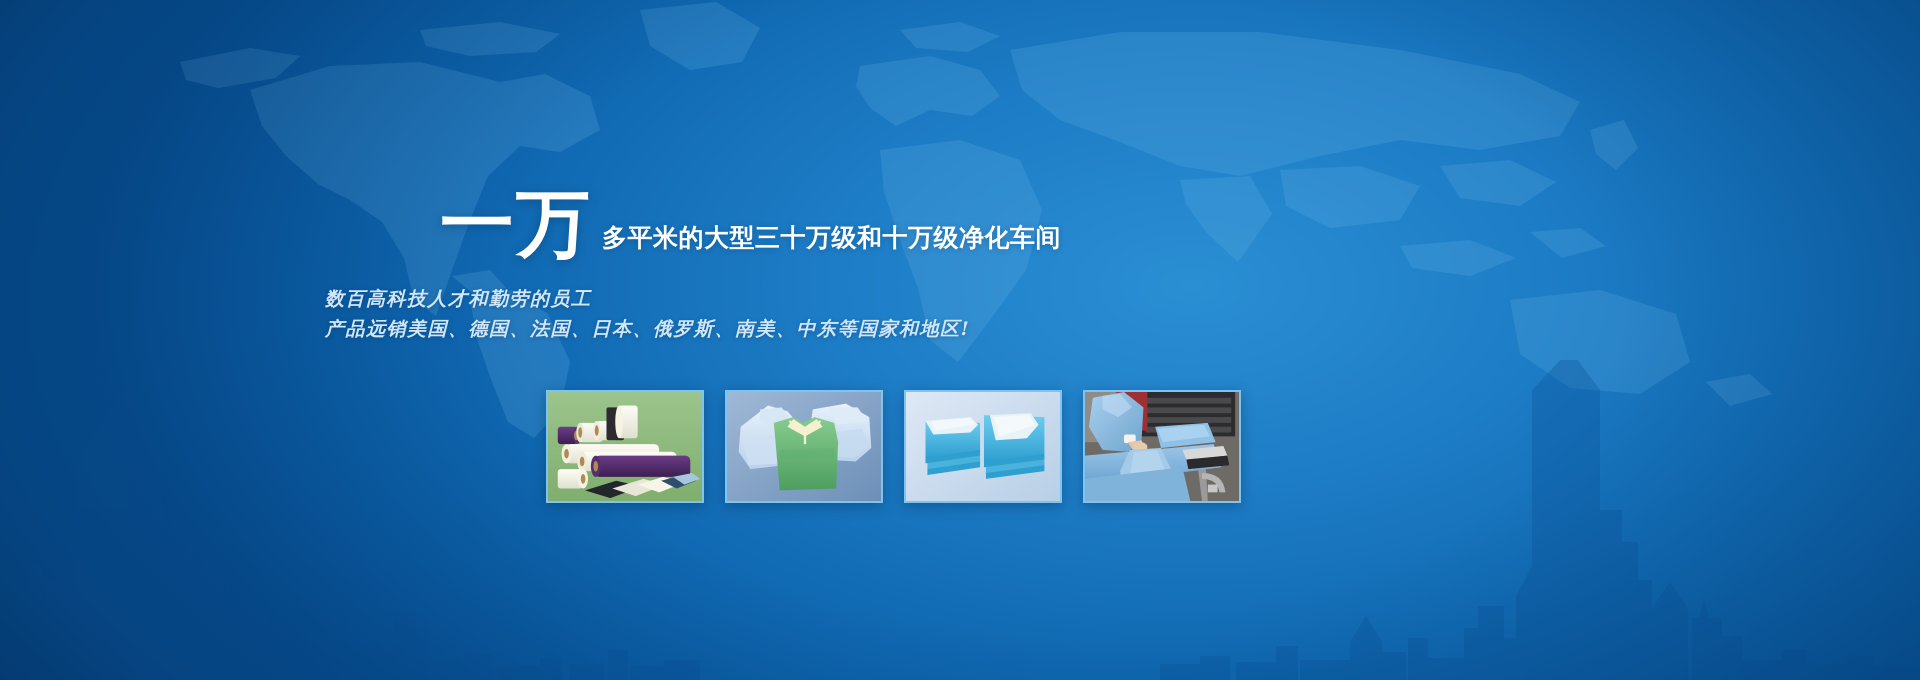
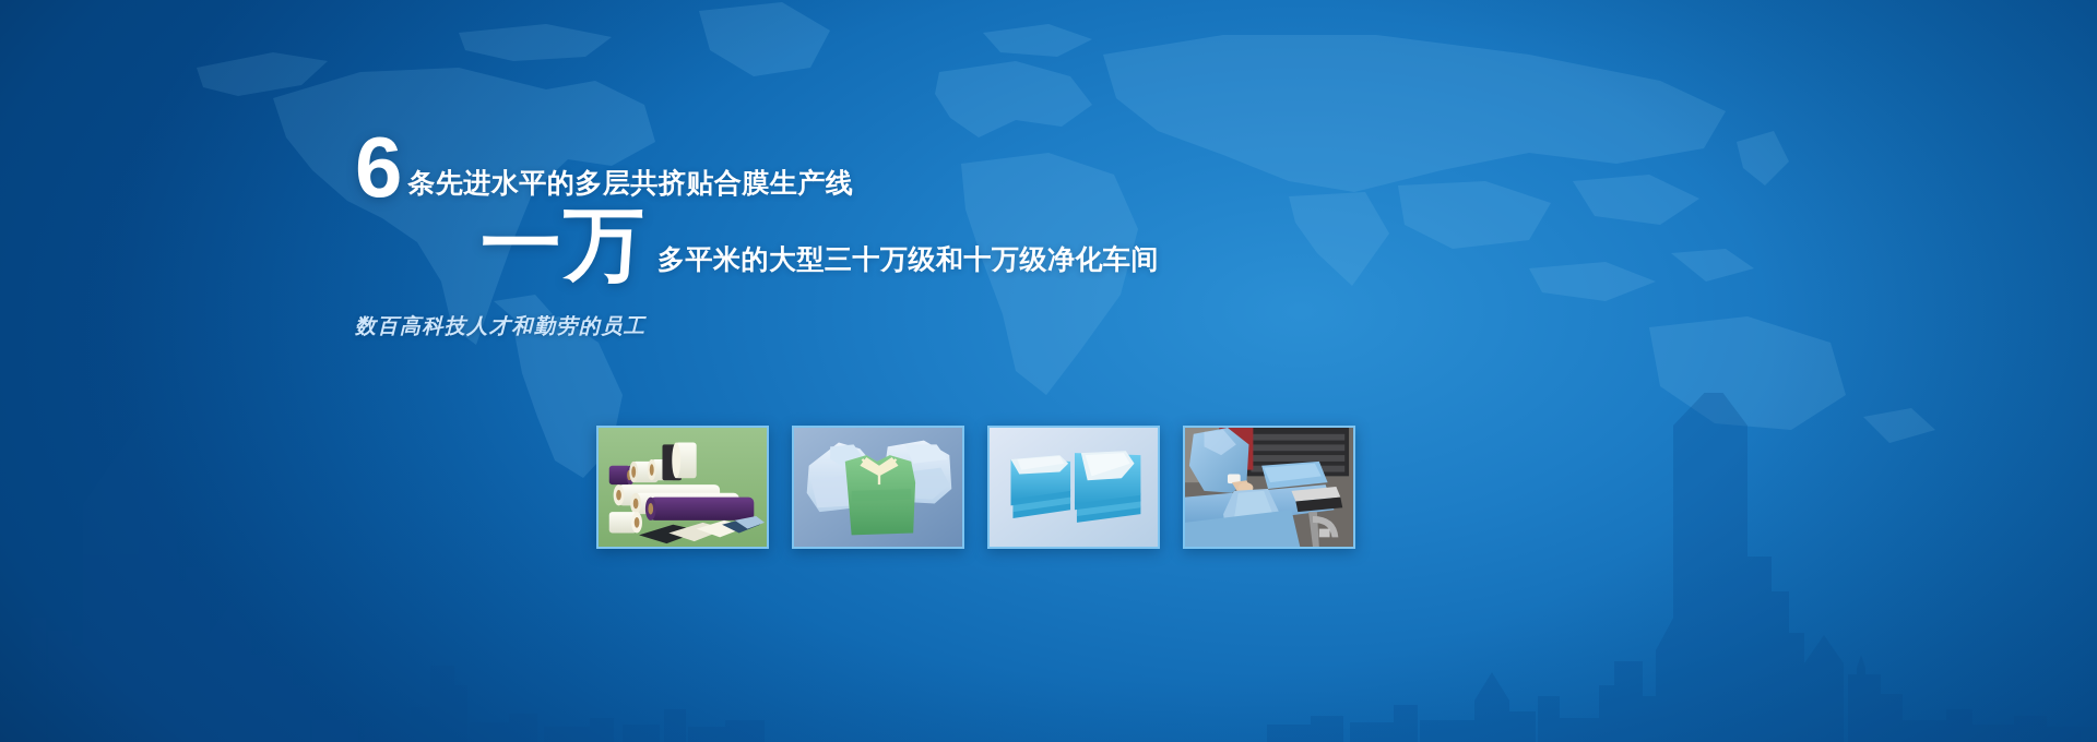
+ 6
+ 条先进水平的多层共挤贴合膜生产线
  一万
  多平米的大型三十万级和十万级净化车间
  数百高科技人才和勤劳的员工
- 产品远销美国、德国、法国、日本、俄罗斯、南美、中东等国家和地区!
